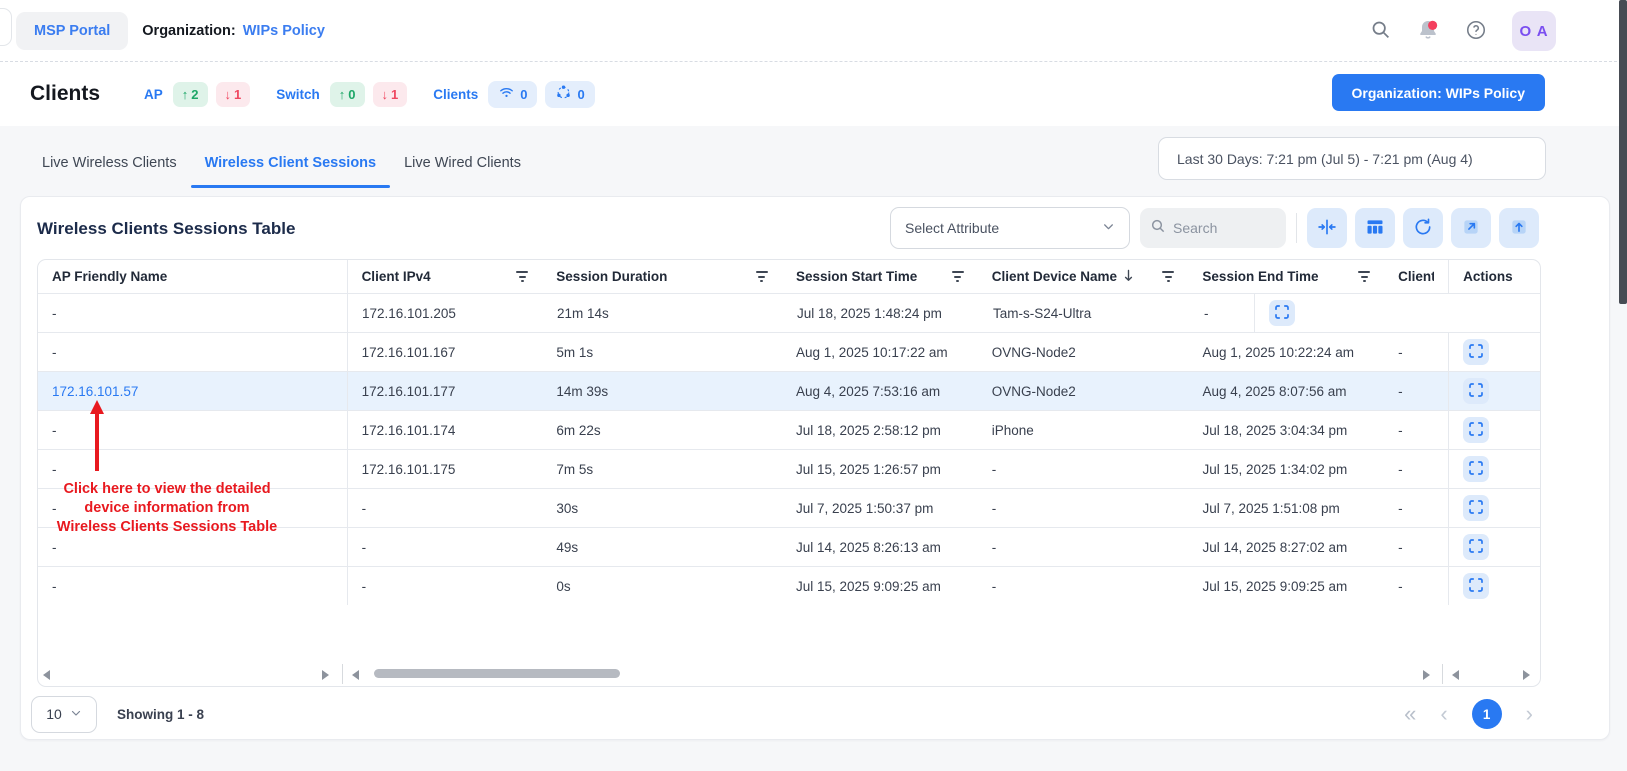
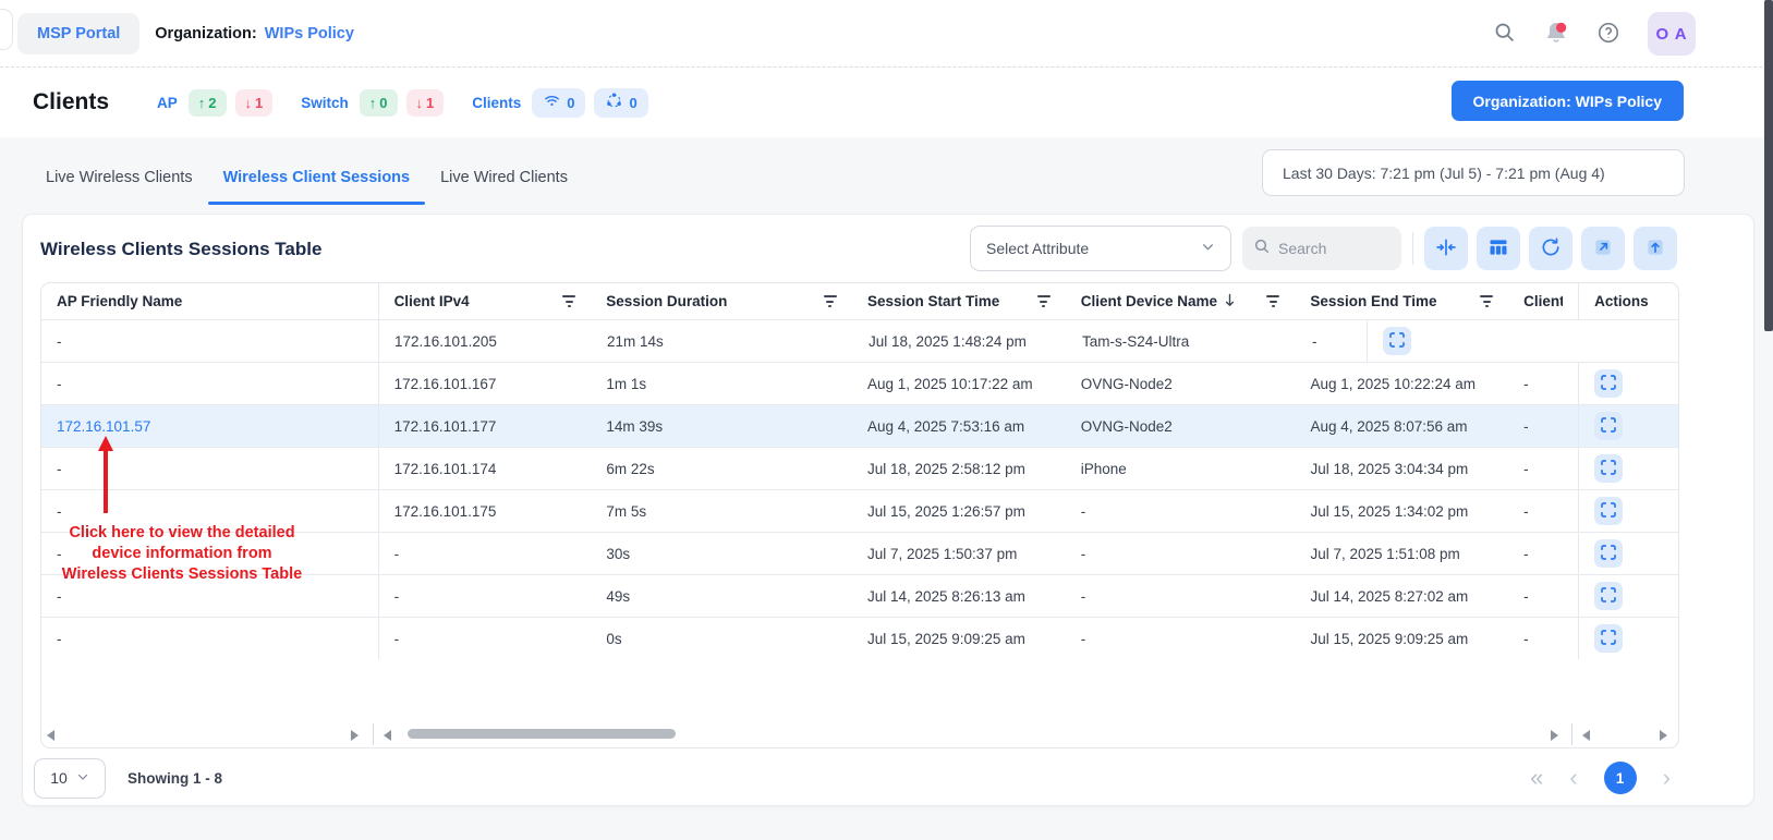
  MSP Portal
  Organization:
  WIPs Policy
  O A
  Clients
  AP
  ↑
  2
  ↓
  1
  Switch
  ↑
  0
  ↓
  1
  Clients
  0
  0
  Organization: WIPs Policy
  Live Wireless Clients
  Wireless Client Sessions
  Live Wired Clients
  Last 30 Days: 7:21 pm (Jul 5) - 7:21 pm (Aug 4)
  Wireless Clients Sessions Table
  Select Attribute
  Search
  AP Friendly Name
  Client IPv4
  Session Duration
  Session Start Time
  Client Device Name
  Session End Time
  Client
  Actions
  -
  172.16.101.205
  21m 14s
  Jul 18, 2025 1:48:24 pm
  Tam-s-S24-Ultra
  -
  -
  172.16.101.167
- 5m 1s
+ 1m 1s
  Aug 1, 2025 10:17:22 am
  OVNG-Node2
  Aug 1, 2025 10:22:24 am
  -
  172.16.101.57
  172.16.101.177
  14m 39s
  Aug 4, 2025 7:53:16 am
  OVNG-Node2
  Aug 4, 2025 8:07:56 am
  -
  -
  172.16.101.174
  6m 22s
  Jul 18, 2025 2:58:12 pm
  iPhone
  Jul 18, 2025 3:04:34 pm
  -
  -
  172.16.101.175
  7m 5s
  Jul 15, 2025 1:26:57 pm
  -
  Jul 15, 2025 1:34:02 pm
  -
  -
  -
  30s
  Jul 7, 2025 1:50:37 pm
  -
  Jul 7, 2025 1:51:08 pm
  -
  -
  -
  49s
  Jul 14, 2025 8:26:13 am
  -
  Jul 14, 2025 8:27:02 am
  -
  -
  -
  0s
  Jul 15, 2025 9:09:25 am
  -
  Jul 15, 2025 9:09:25 am
  -
  10
  Showing 1 - 8
  «
  ‹
  1
  ›
  Click here to view the detailed
  device information from
  Wireless Clients Sessions Table
